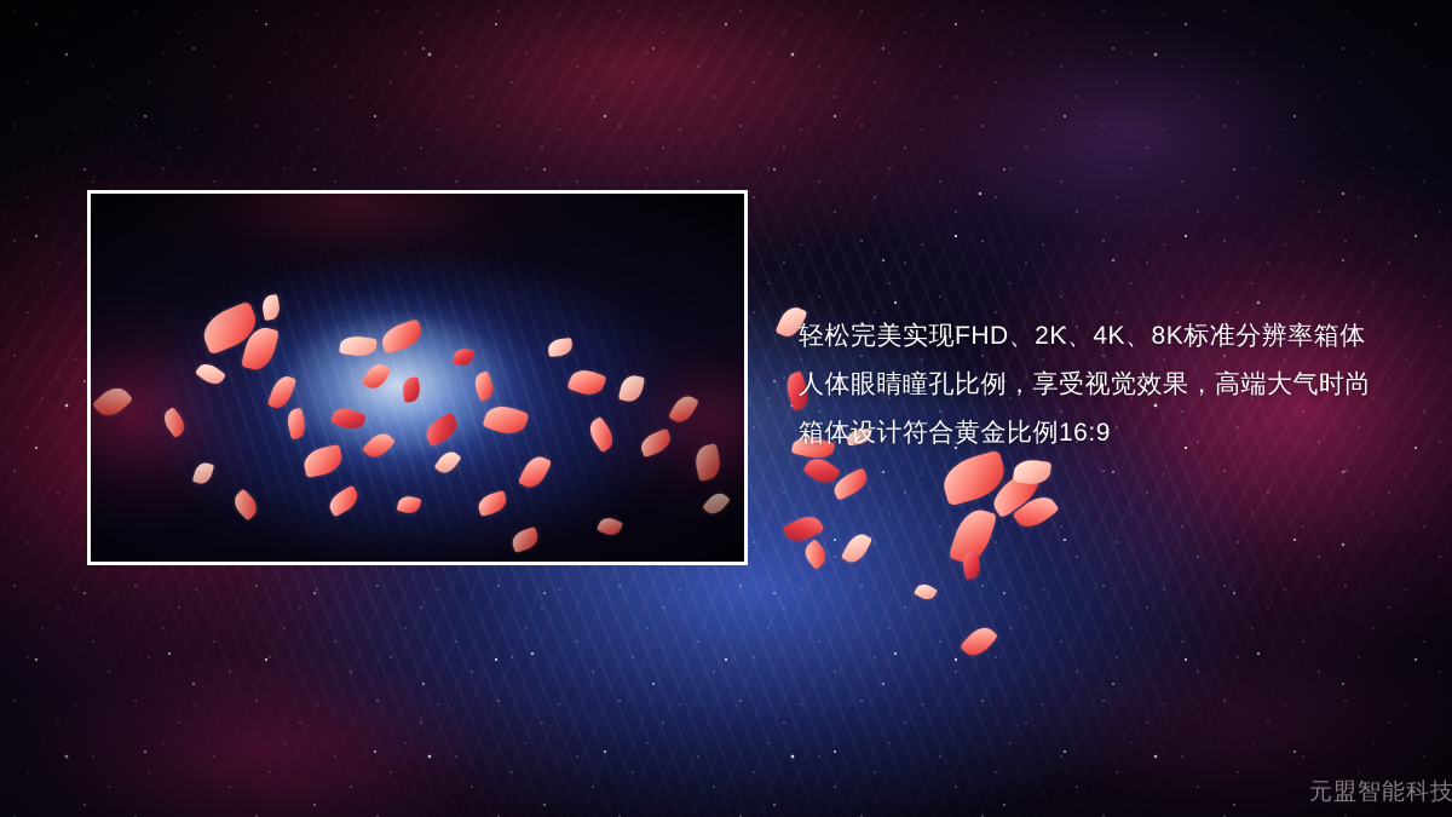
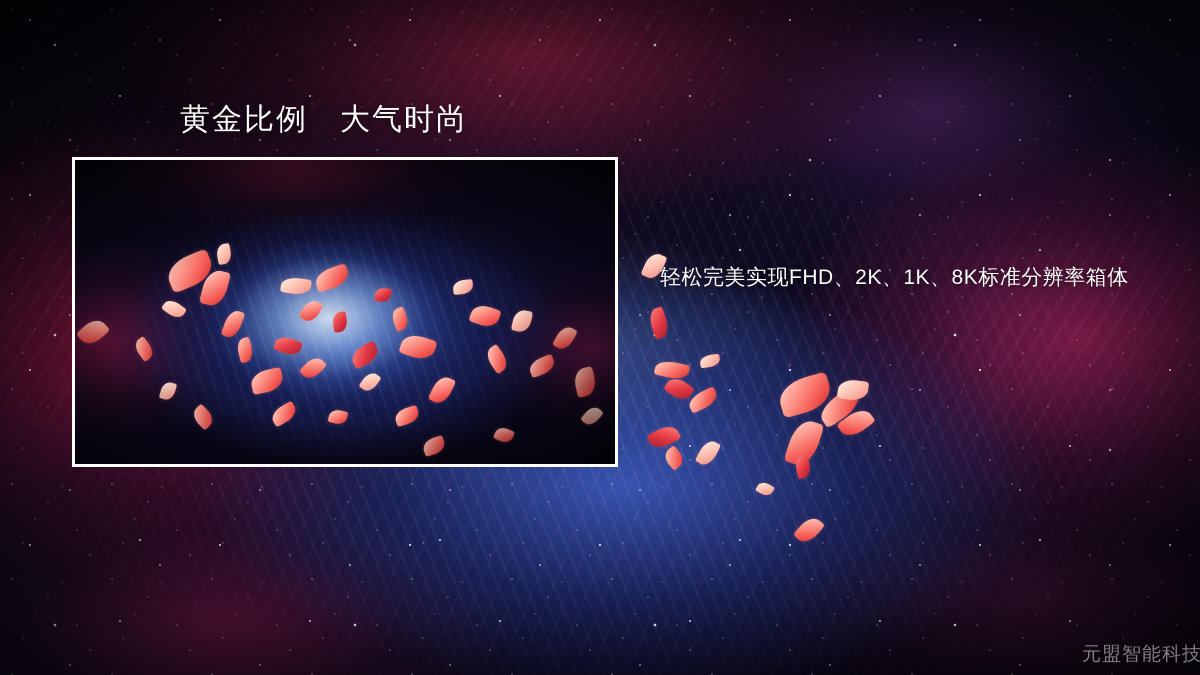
+ 黄金比例 大气时尚
- 轻松完美实现FHD、2K、4K、8K标准分辨率箱体
+ 轻松完美实现FHD、2K、1K、8K标准分辨率箱体
- 人体眼睛瞳孔比例，享受视觉效果，高端大气时尚
- 箱体设计符合黄金比例16:9
  元盟智能科技
